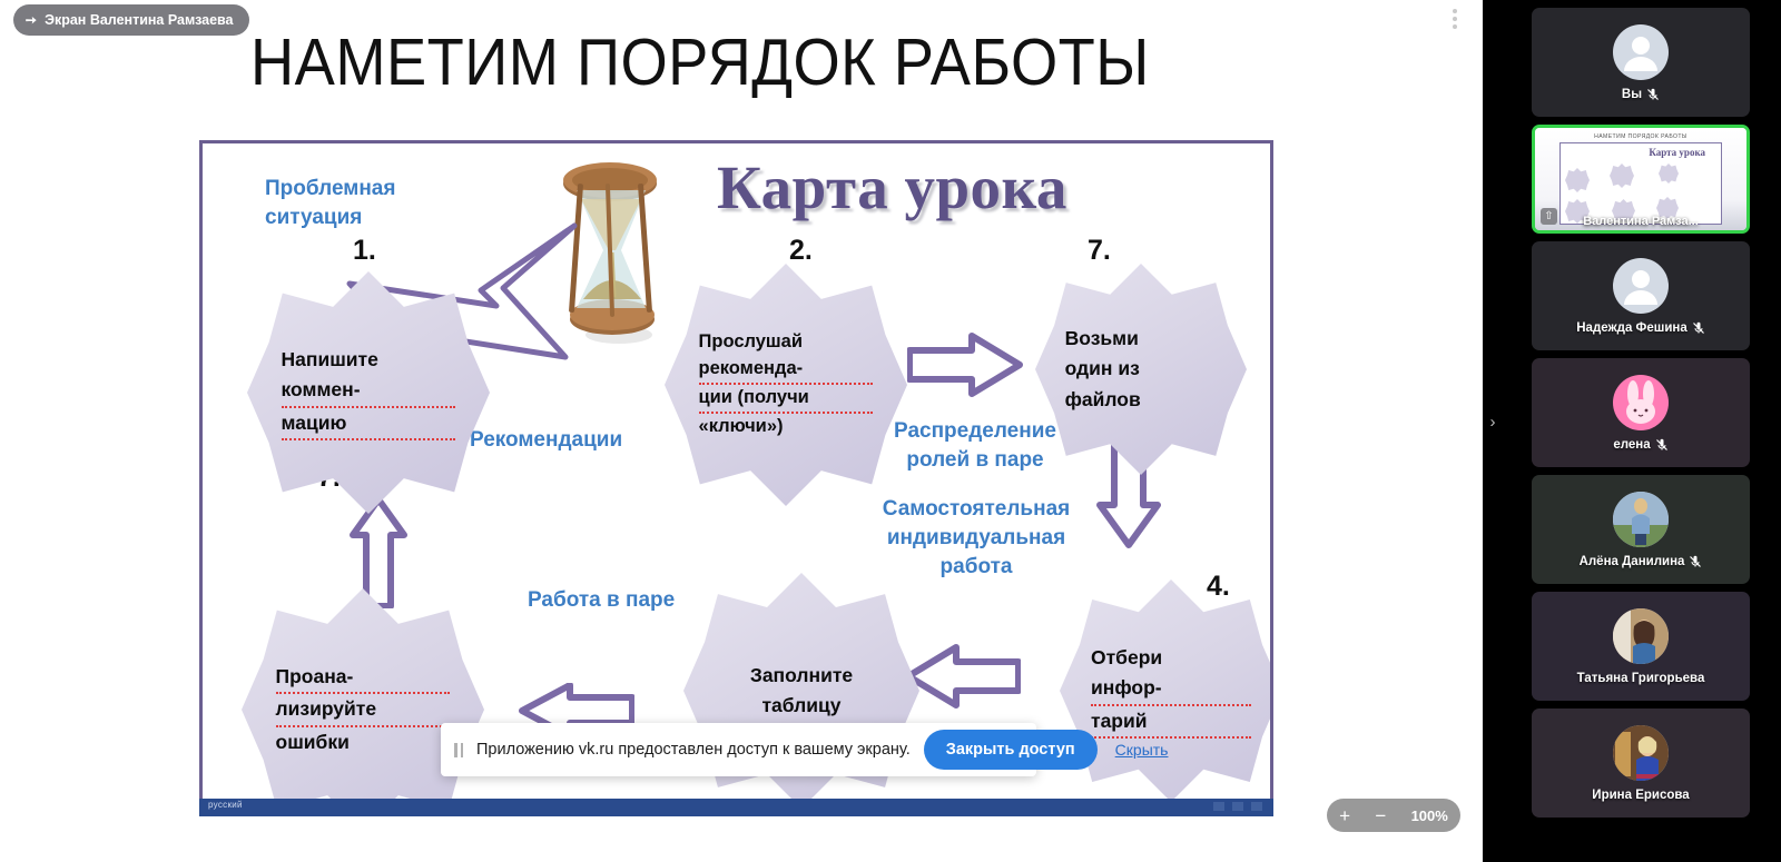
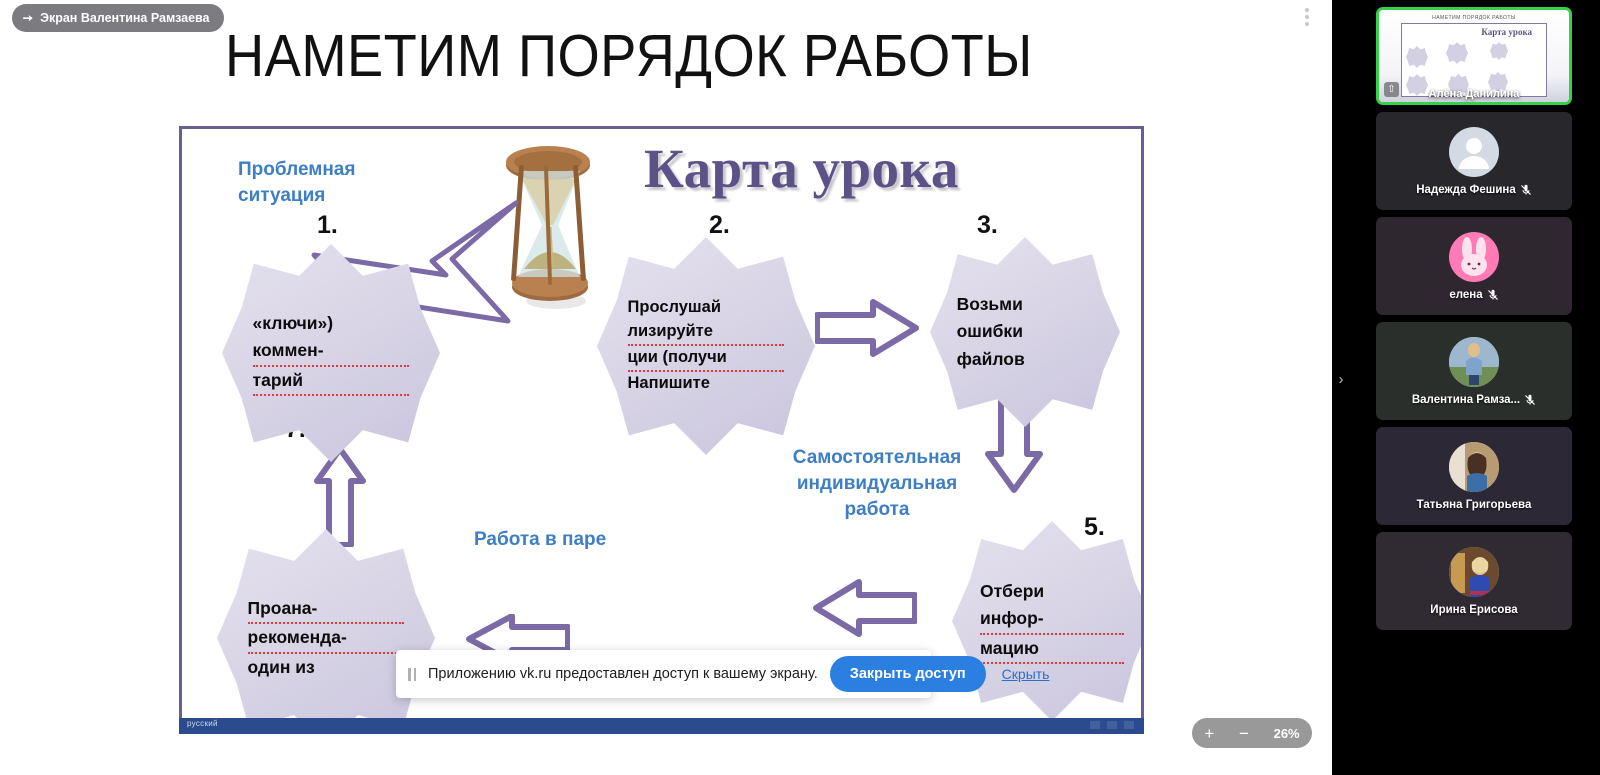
  НАМЕТИМ ПОРЯДОК РАБОТЫ
  Карта урока
  Проблемная ситуация
- Рекомендации
- Распределение ролей в паре
  Самостоятельная индивидуальная работа
  Работа в паре
  1.
  2.
- 7.
+ 3.
- 4.
+ 5.
- Напишите
+ «ключи»)
  коммен-
- мацию
+ тарий
  Прослушай
- рекоменда-
+ лизируйте
  ции (получи
- «ключи»)
+ Напишите
  Возьми
- один из
+ ошибки
  файлов
  Отбери
  инфор-
- тарий
+ мацию
- Заполните
- таблицу
  Проана-
- лизируйте
+ рекоменда-
- ошибки
+ один из
  русский
  Экран Валентина Рамзаева
  Приложению vk.ru предоставлен доступ к вашему экрану.
  Закрыть доступ
  Скрыть
  +
  −
- 100%
+ 26%
  ›
- Вы
  Карта урока
  ⇧
- Валентина Рамза...
+ Алёна Данилина
  Надежда Фешина
  елена
- Алёна Данилина
+ Валентина Рамза...
  Татьяна Григорьева
  Ирина Ерисова
